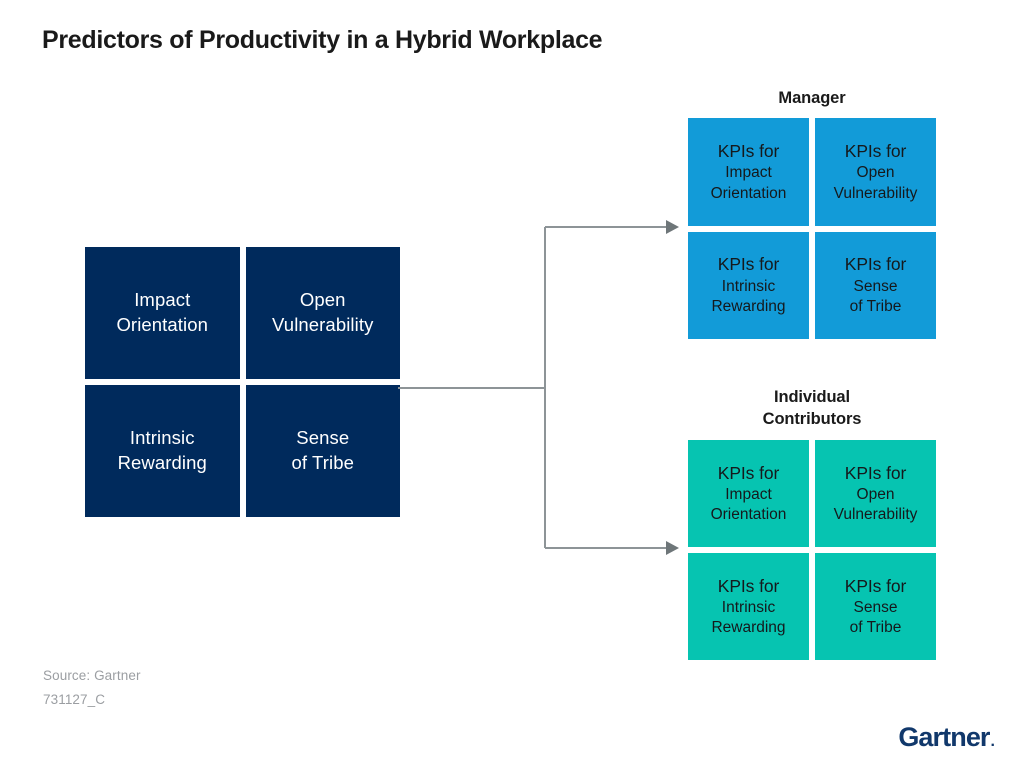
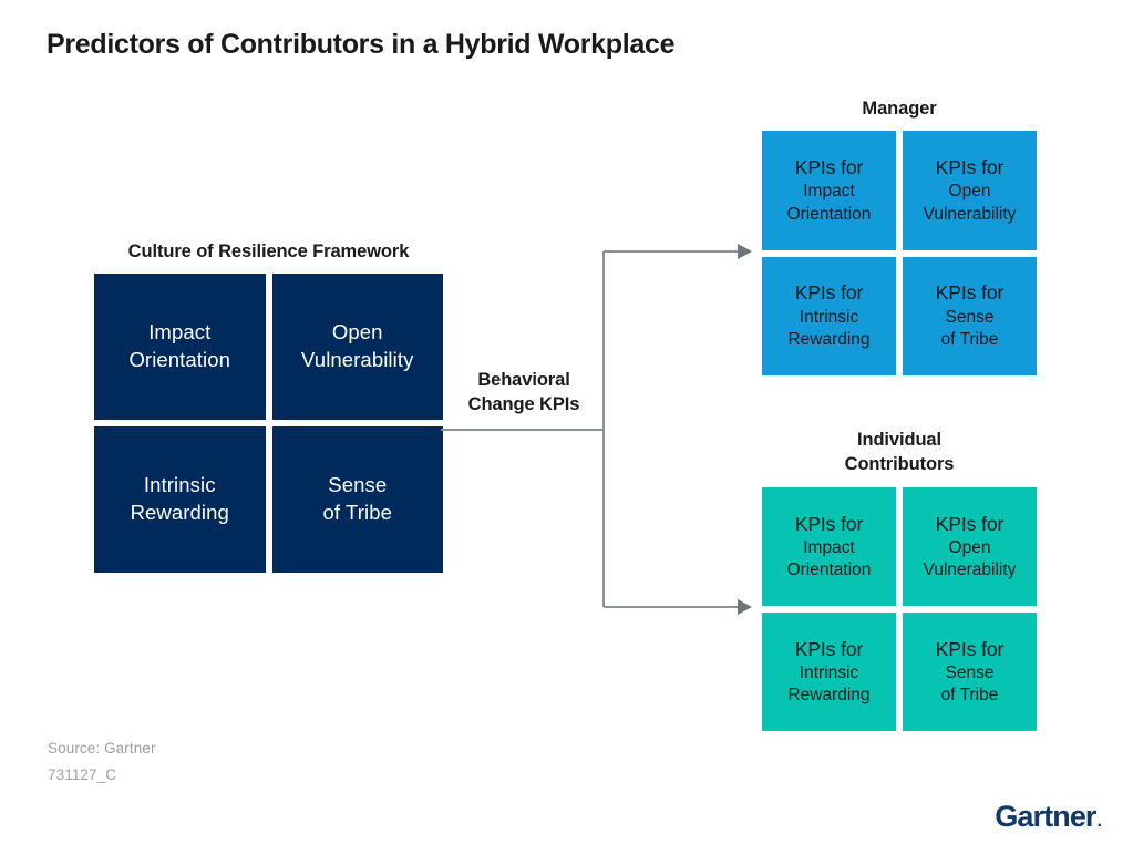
- Predictors of Productivity in a Hybrid Workplace
+ Predictors of Contributors in a Hybrid Workplace
+ Culture of Resilience Framework
  Impact
  Orientation
  Open
  Vulnerability
  Intrinsic
  Rewarding
  Sense
  of Tribe
+ Behavioral
+ Change KPIs
  Manager
  KPIs for
  Impact
  Orientation
  KPIs for
  Open
  Vulnerability
  KPIs for
  Intrinsic
  Rewarding
  KPIs for
  Sense
  of Tribe
  Individual
  Contributors
  KPIs for
  Impact
  Orientation
  KPIs for
  Open
  Vulnerability
  KPIs for
  Intrinsic
  Rewarding
  KPIs for
  Sense
  of Tribe
  Source: Gartner
  731127_C
  Gartner
  .
